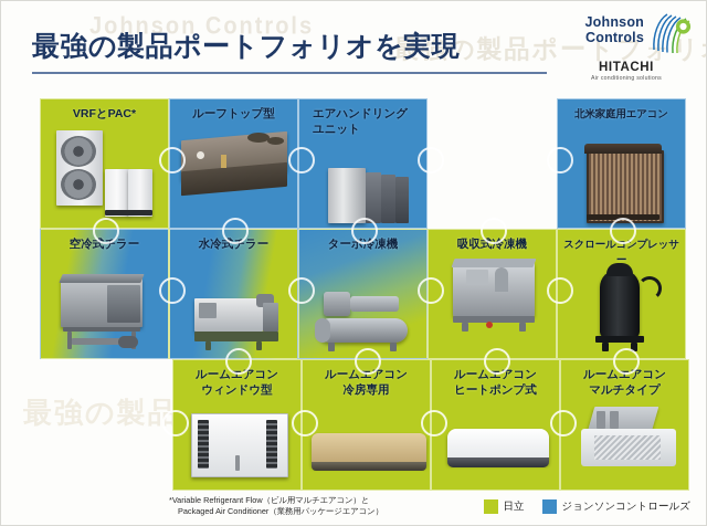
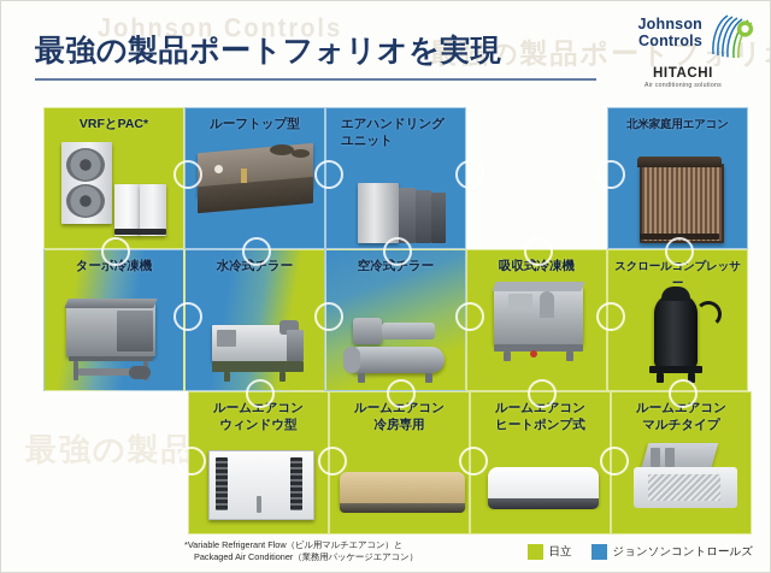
  Johnson Controls
  最強の製品ポートフリ
  最強の製品
  最強の製品ポートフォリオを実現
  Johnson
  Controls
  HITACHI
  VRFとPAC*
  ルーフトップ型
  エアハンドリング
  ユニット
  北米家庭用エアコン
- 空冷式チラー
+ ターボ冷凍機
  水冷式チラー
- ターボ冷凍機
+ 空冷式チラー
  吸収式冷凍機
  スクロールコンプレッサー
  ルームエアコン
  ウィンドウ型
  ルームエアコン
  冷房専用
  ルームエアコン
  ヒートポンプ式
  ルームエアコン
  マルチタイプ
  *Variable Refrigerant Flow（ビル用マルチエアコン）と
  Packaged Air Conditioner（業務用パッケージエアコン）
  日立
  ジョンソンコントロールズ
